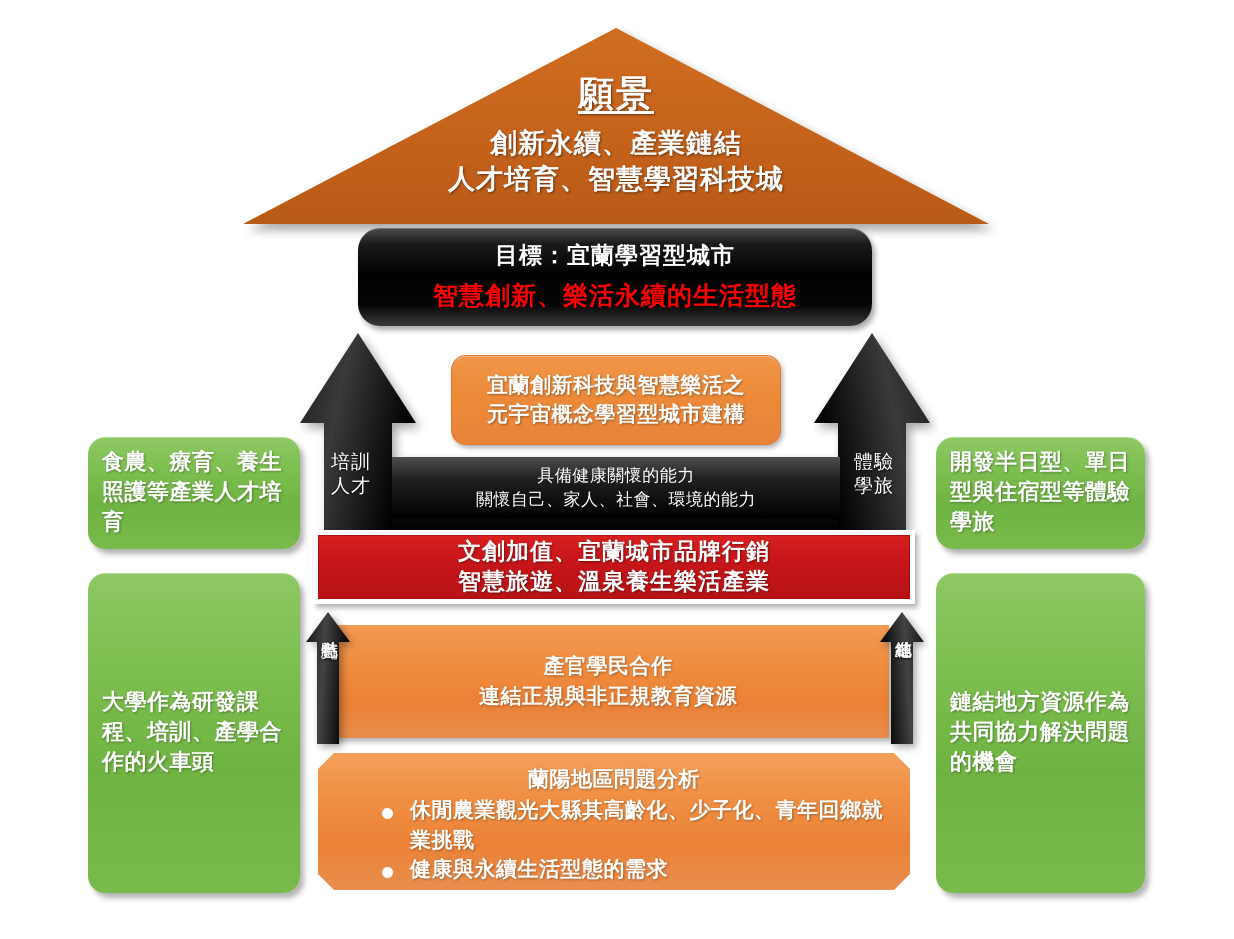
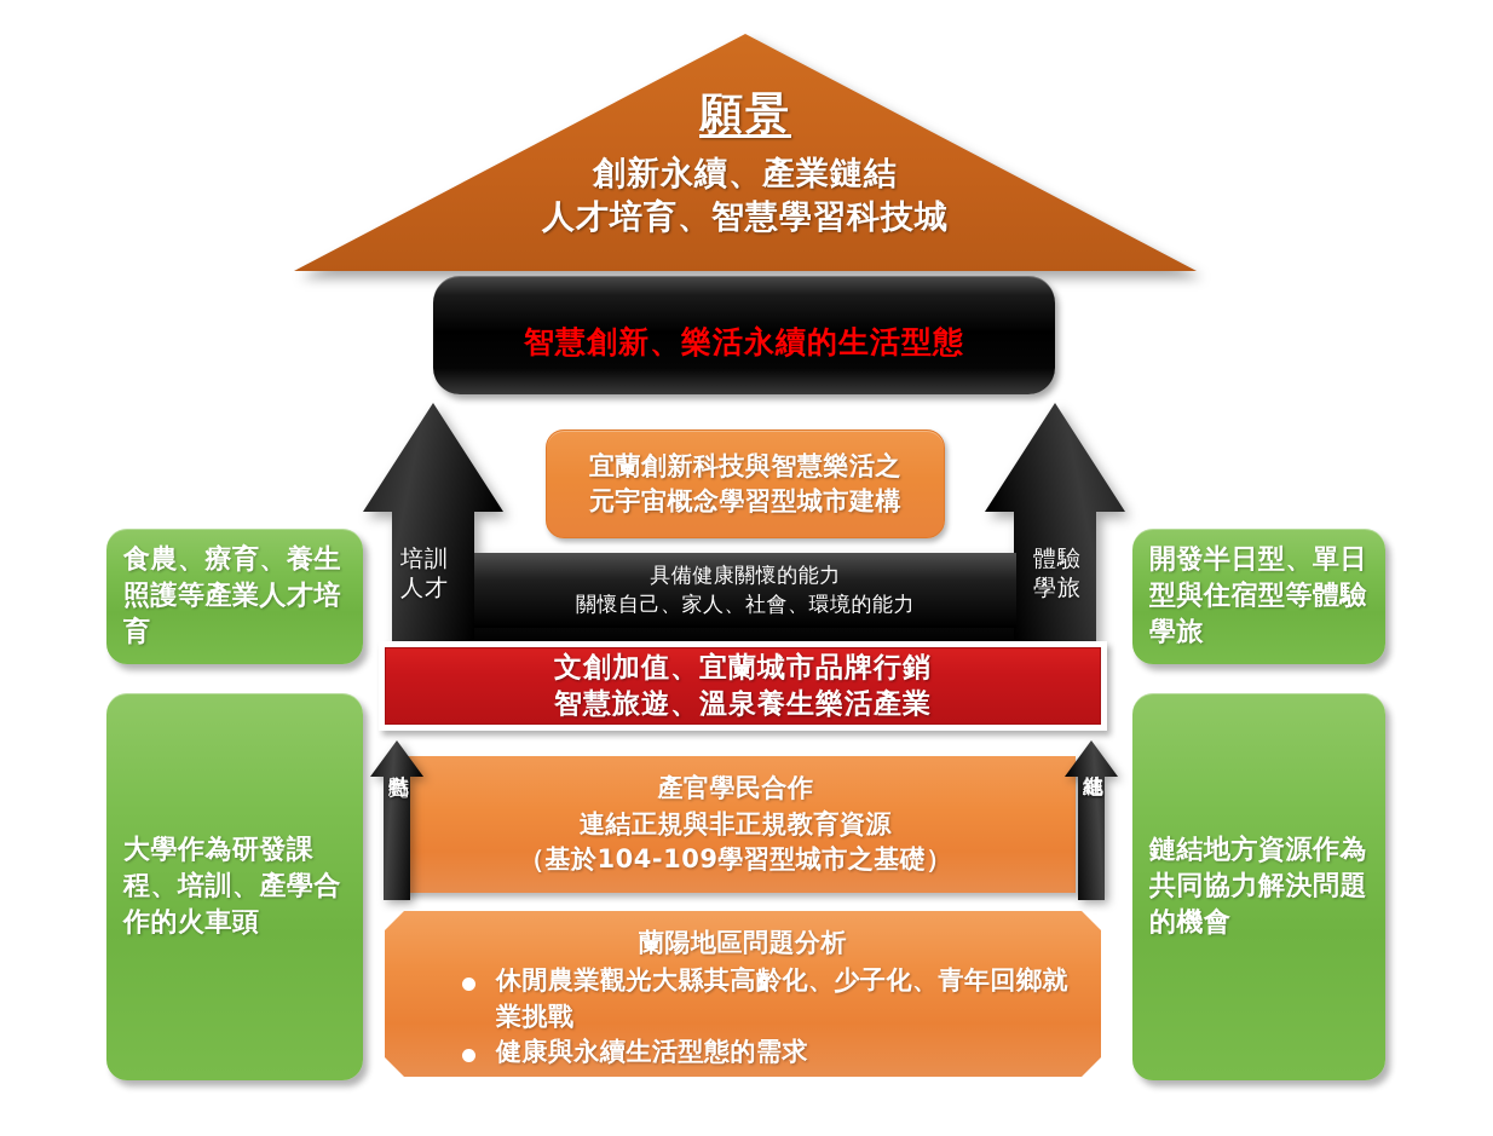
  願景
  創新永續、產業鏈結
  人才培育、智慧學習科技城
- 目標：宜蘭學習型城市
  智慧創新、樂活永續的生活型態
  培訓
  人才
  體驗
  學旅
  宜蘭創新科技與智慧樂活之
  元宇宙概念學習型城市建構
  具備健康關懷的能力
  關懷自己、家人、社會、環境的能力
  文創加值、宜蘭城市品牌行銷
  智慧旅遊、溫泉養生樂活產業
  產官學民合作
  連結正規與非正規教育資源
+ （基於104-109學習型城市之基礎）
  蘭陽地區問題分析
  休閒農業觀光大縣其高齡化、少子化、青年回鄉就業挑戰
  健康與永續生活型態的需求
  食農、療育、養生照護等產業人才培育
  開發半日型、單日型與住宿型等體驗學旅
  大學作為研發課程、培訓、產學合作的火車頭
  鏈結地方資源作為共同協力解決問題的機會
